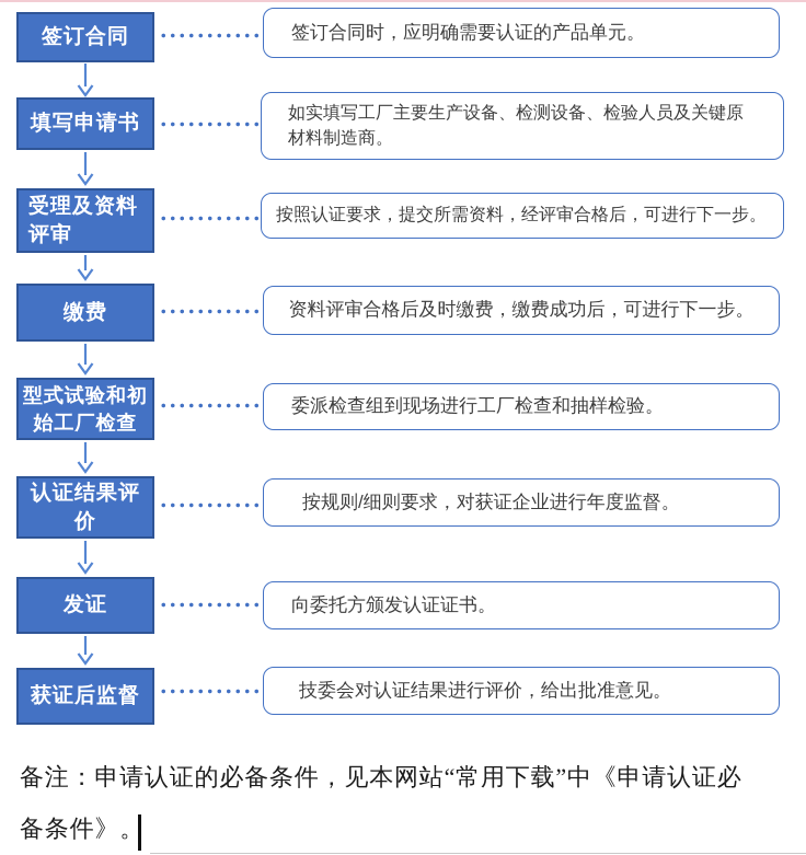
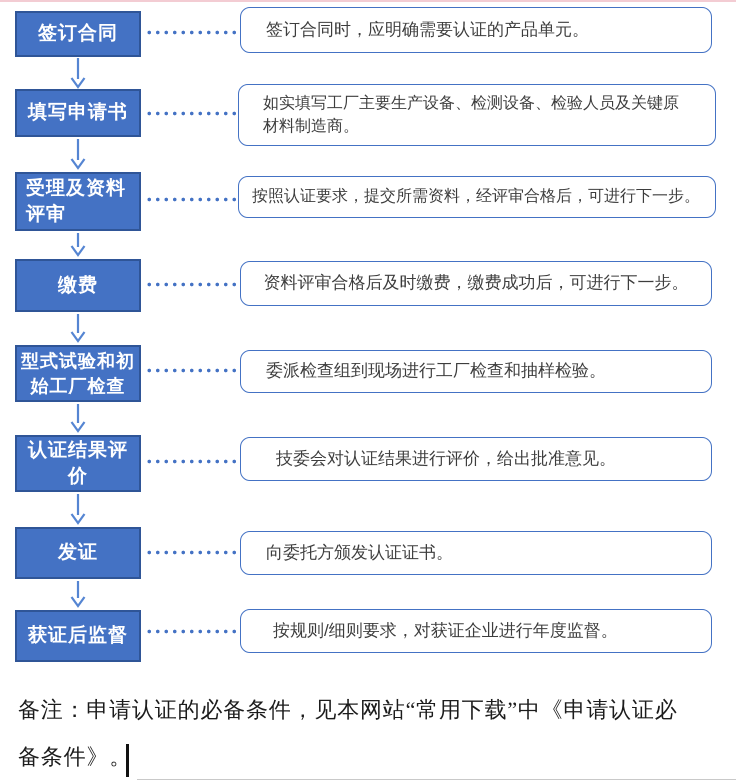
  签订合同
  签订合同时，应明确需要认证的产品单元。
  填写申请书
  如实填写工厂主要生产设备、检测设备、检验人员及关键原
  材料制造商。
  受理及资料
  评审
  按照认证要求，提交所需资料，经评审合格后，可进行下一步。
  缴费
  资料评审合格后及时缴费，缴费成功后，可进行下一步。
  型式试验和初
  始工厂检查
  委派检查组到现场进行工厂检查和抽样检验。
  认证结果评
  价
- 按规则/细则要求，对获证企业进行年度监督。
+ 技委会对认证结果进行评价，给出批准意见。
  发证
  向委托方颁发认证证书。
  获证后监督
- 技委会对认证结果进行评价，给出批准意见。
+ 按规则/细则要求，对获证企业进行年度监督。
  备注：申请认证的必备条件，见本网站“常用下载”中《申请认证必
  备条件》。
